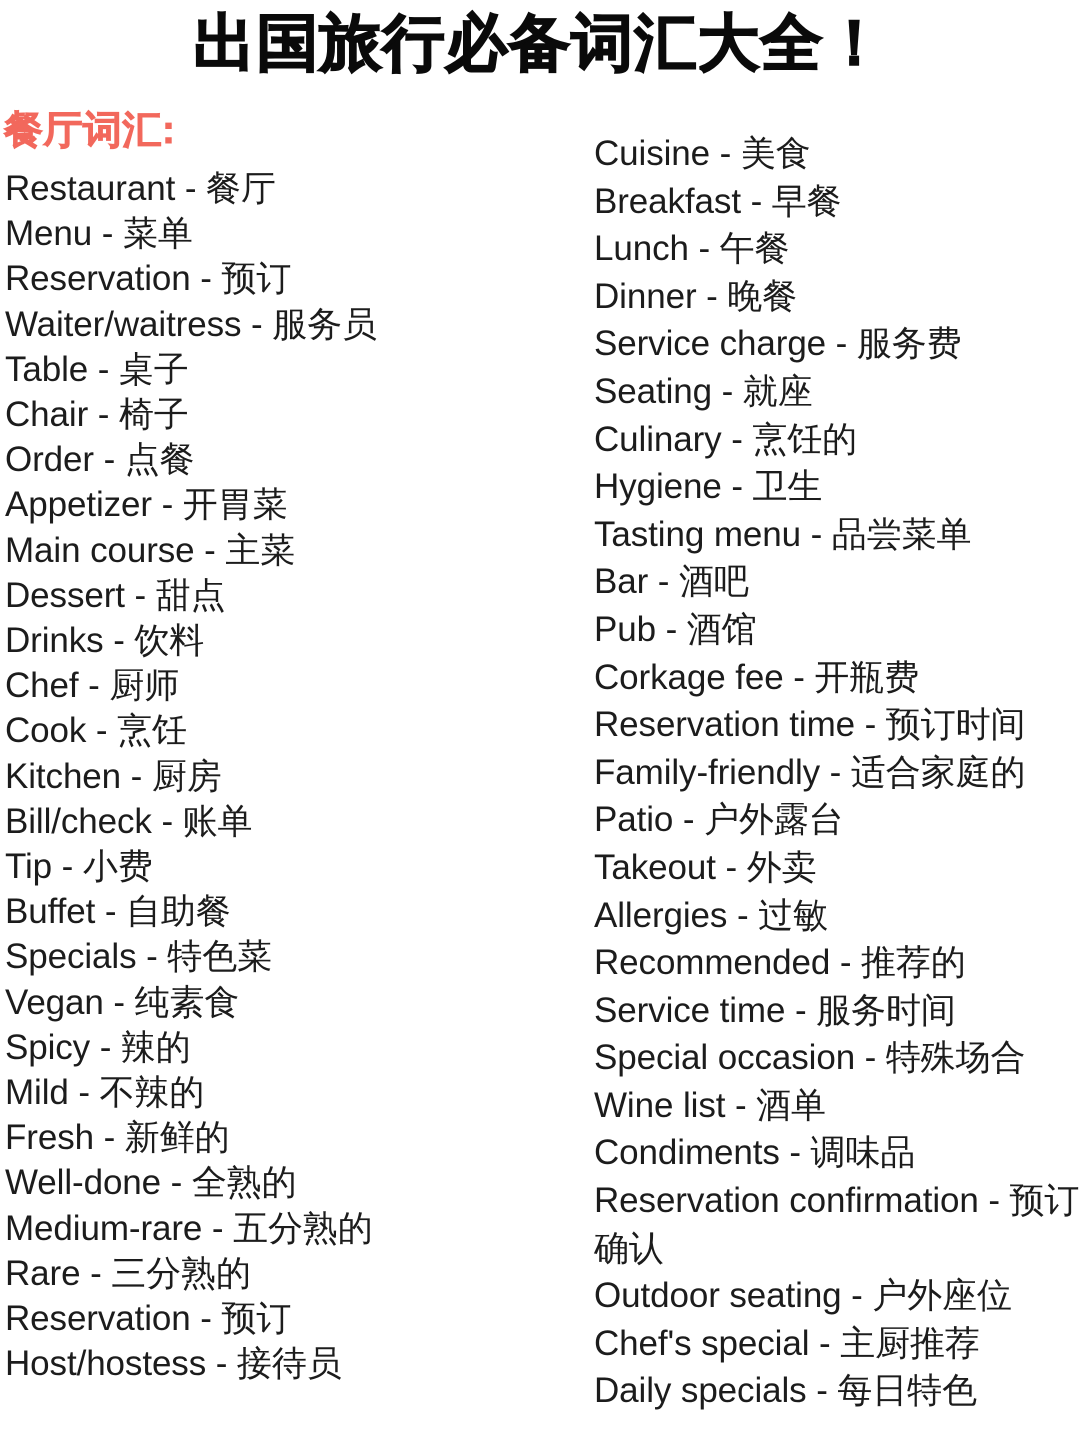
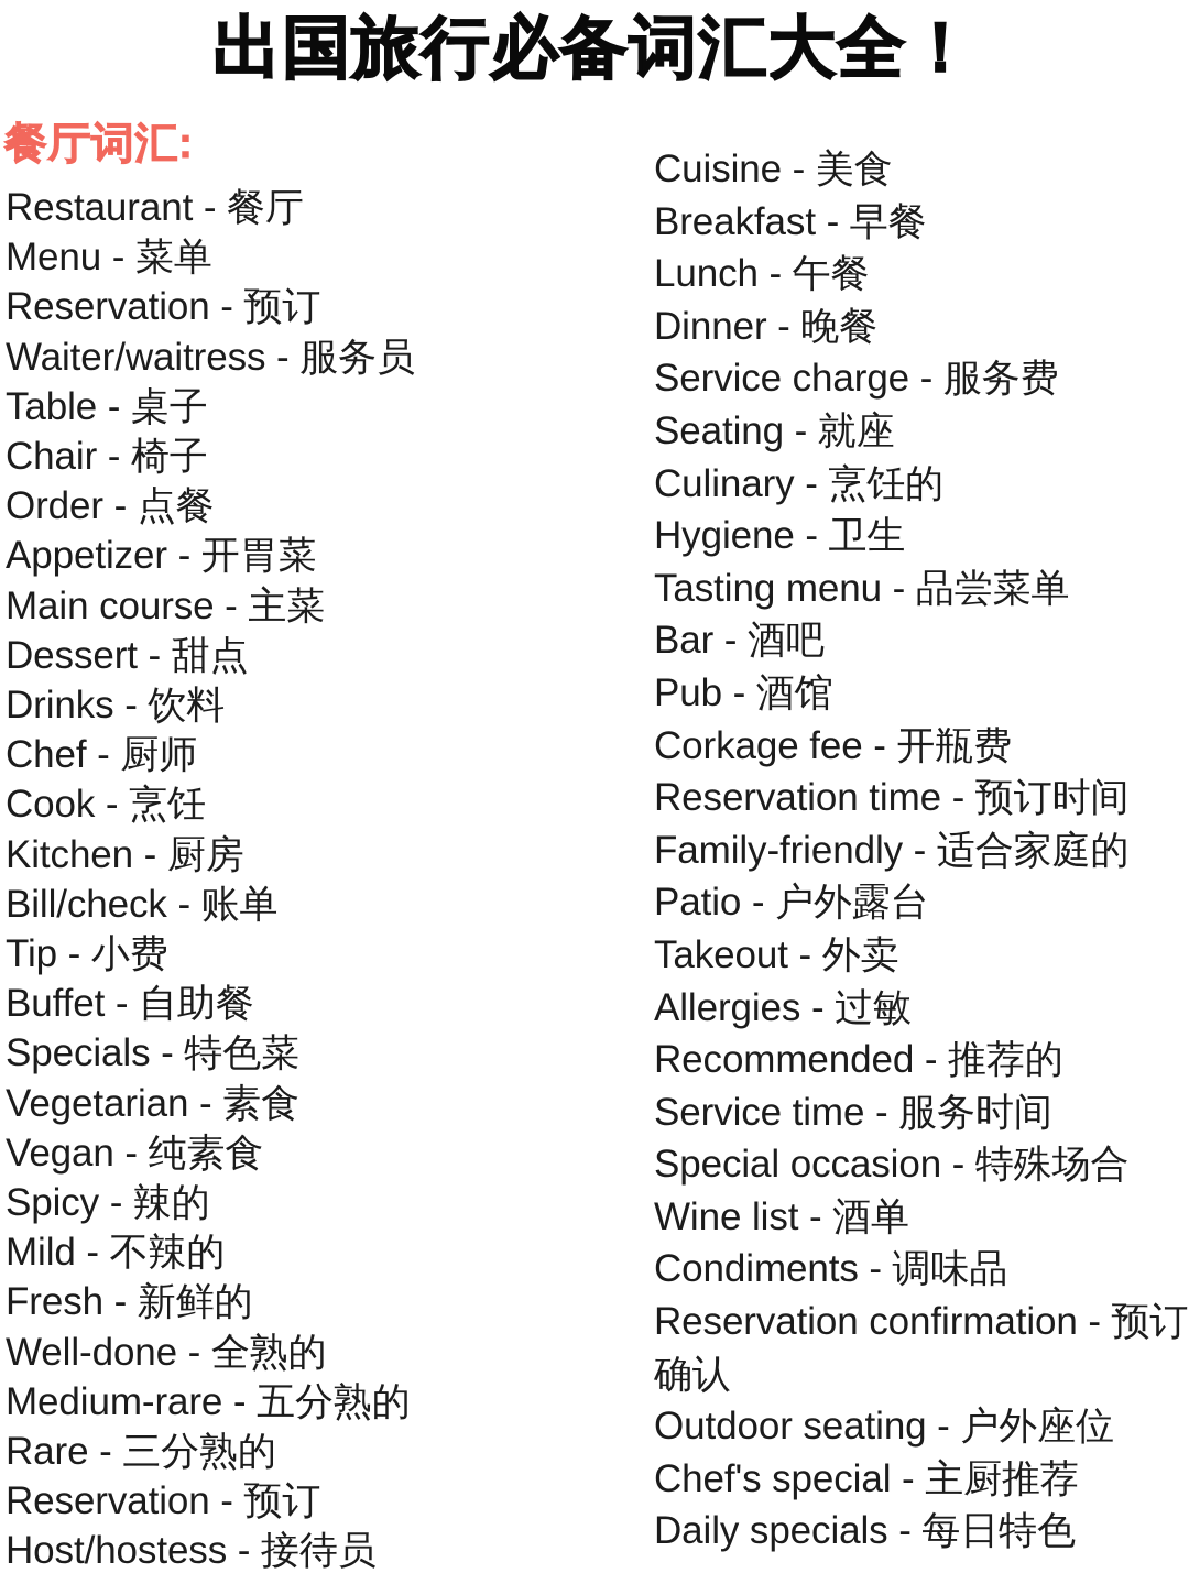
  出国旅行必备词汇大全！
  餐厅词汇:
  Restaurant - 餐厅
  Menu - 菜单
  Reservation - 预订
  Waiter/waitress - 服务员
  Table - 桌子
  Chair - 椅子
  Order - 点餐
  Appetizer - 开胃菜
  Main course - 主菜
  Dessert - 甜点
  Drinks - 饮料
  Chef - 厨师
  Cook - 烹饪
  Kitchen - 厨房
  Bill/check - 账单
  Tip - 小费
  Buffet - 自助餐
  Specials - 特色菜
+ Vegetarian - 素食
  Vegan - 纯素食
  Spicy - 辣的
  Mild - 不辣的
  Fresh - 新鲜的
  Well-done - 全熟的
  Medium-rare - 五分熟的
  Rare - 三分熟的
  Reservation - 预订
  Host/hostess - 接待员
  Cuisine - 美食
  Breakfast - 早餐
  Lunch - 午餐
  Dinner - 晚餐
  Service charge - 服务费
  Seating - 就座
  Culinary - 烹饪的
  Hygiene - 卫生
  Tasting menu - 品尝菜单
  Bar - 酒吧
  Pub - 酒馆
  Corkage fee - 开瓶费
  Reservation time - 预订时间
  Family-friendly - 适合家庭的
  Patio - 户外露台
  Takeout - 外卖
  Allergies - 过敏
  Recommended - 推荐的
  Service time - 服务时间
  Special occasion - 特殊场合
  Wine list - 酒单
  Condiments - 调味品
  Reservation confirmation - 预订确认
  Outdoor seating - 户外座位
  Chef's special - 主厨推荐
  Daily specials - 每日特色
